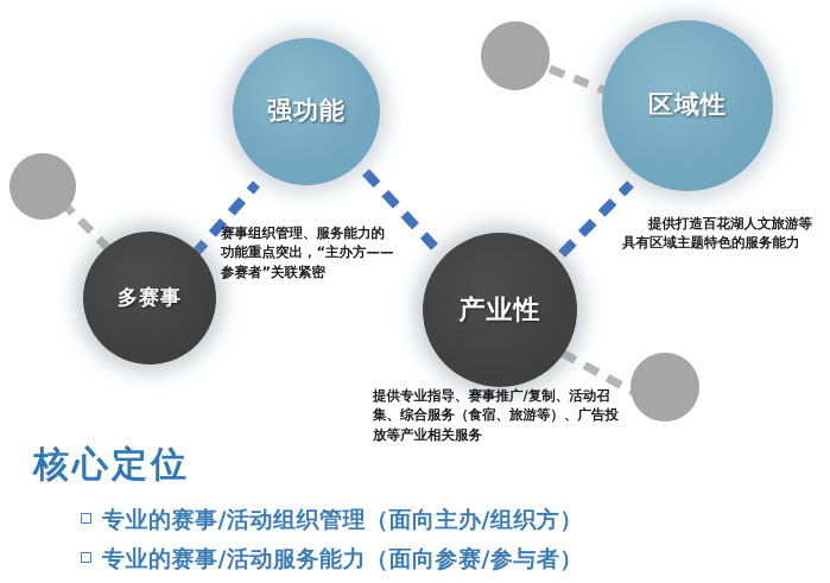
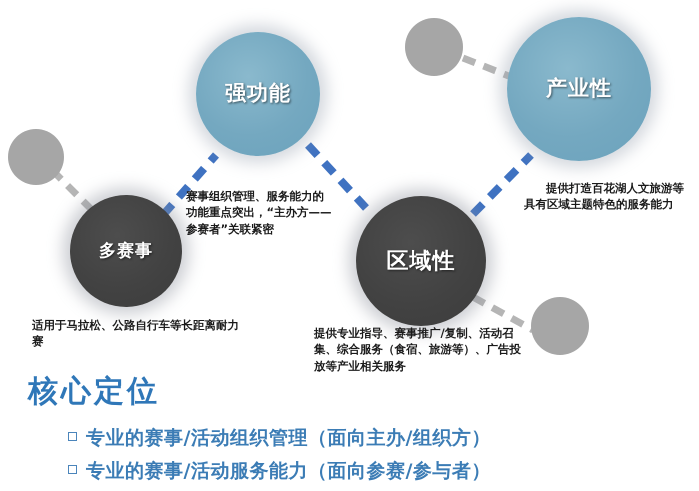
  强功能
- 区域性
+ 产业性
  多赛事
- 产业性
+ 区域性
  赛事组织管理、服务能力的功能重点突出，“主办方——参赛者”关联紧密
  提供打造百花湖人文旅游等具有区域主题特色的服务能力
+ 适用于马拉松、公路自行车等长距离耐力赛
  提供专业指导、赛事推广/复制、活动召集、综合服务（食宿、旅游等）、广告投放等产业相关服务
  核心定位
  专业的赛事/活动组织管理（面向主办/组织方）
  专业的赛事/活动服务能力（面向参赛/参与者）
